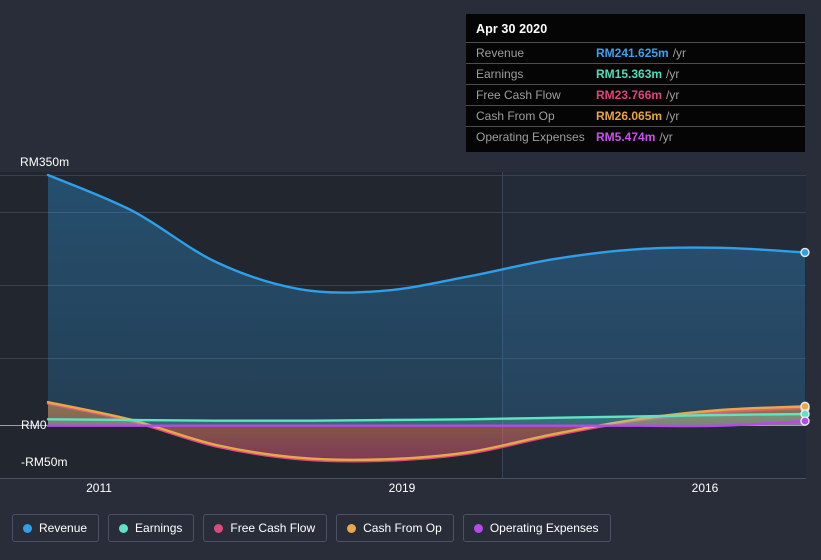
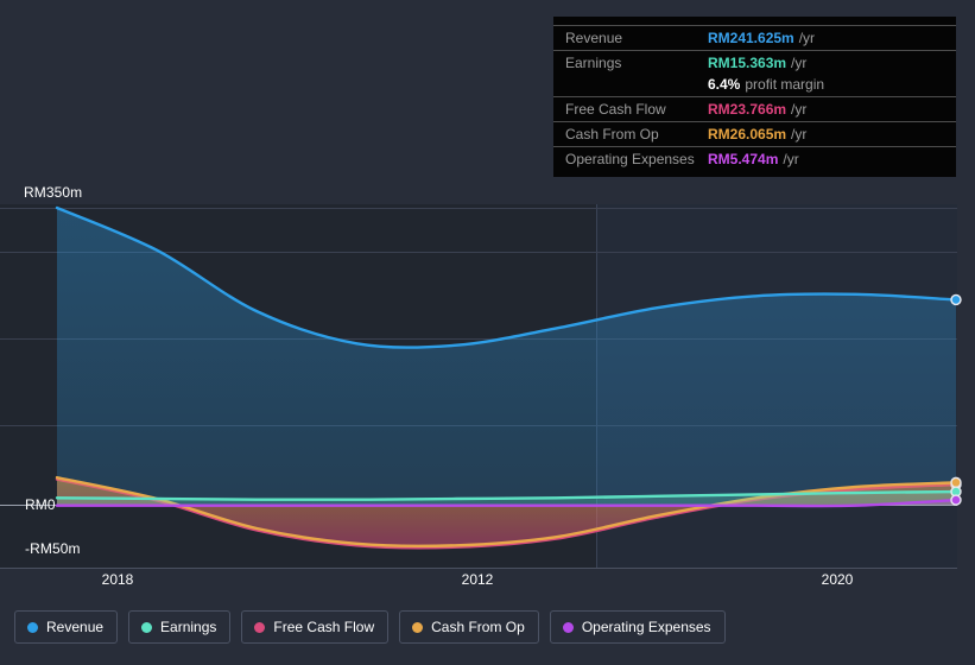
  RM350m
  RM0
  -RM50m
- 2011
+ 2018
- 2019
+ 2012
- 2016
+ 2020
- Apr 30 2020
  Revenue
  RM241.625m
  /yr
  Earnings
  RM15.363m
  /yr
+ 6.4%
+ profit margin
  Free Cash Flow
  RM23.766m
  /yr
  Cash From Op
  RM26.065m
  /yr
  Operating Expenses
  RM5.474m
  /yr
  Revenue
  Earnings
  Free Cash Flow
  Cash From Op
  Operating Expenses
